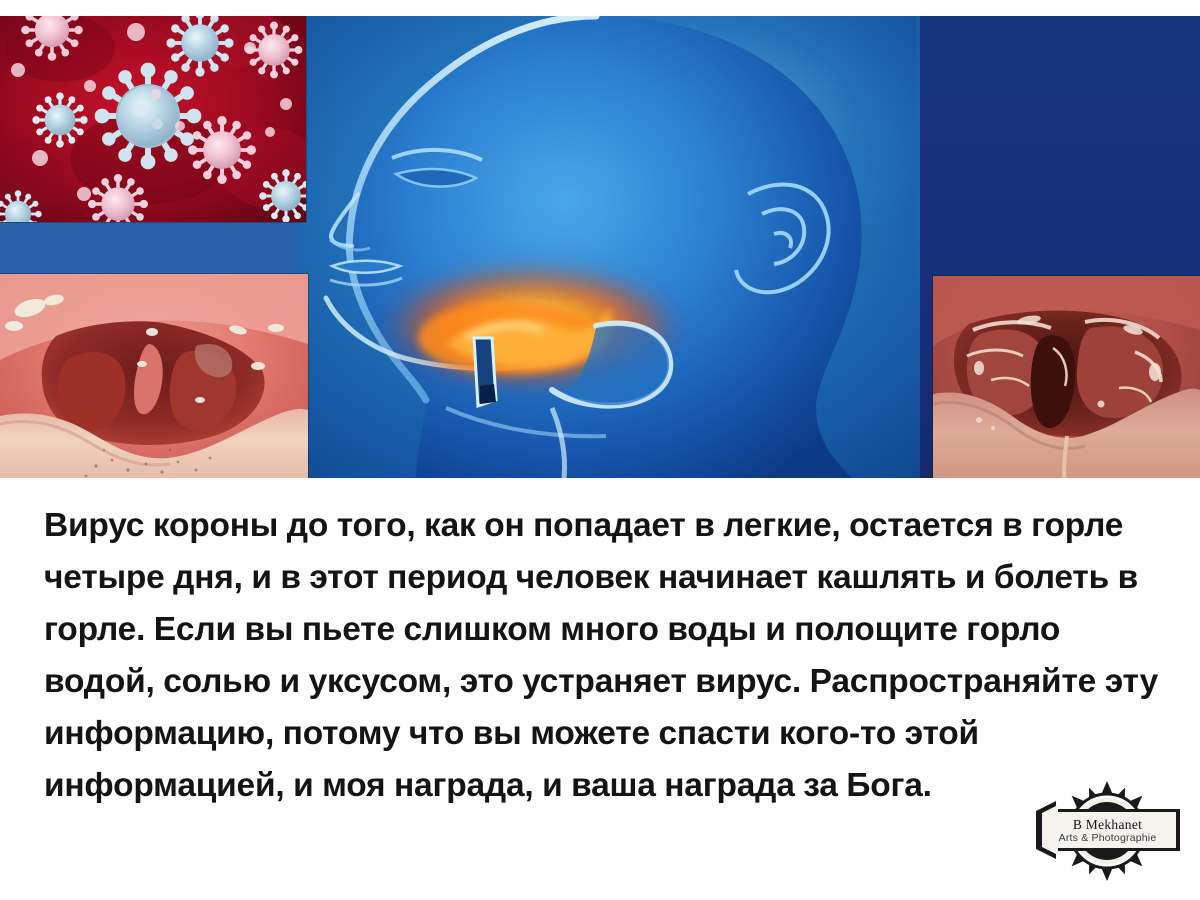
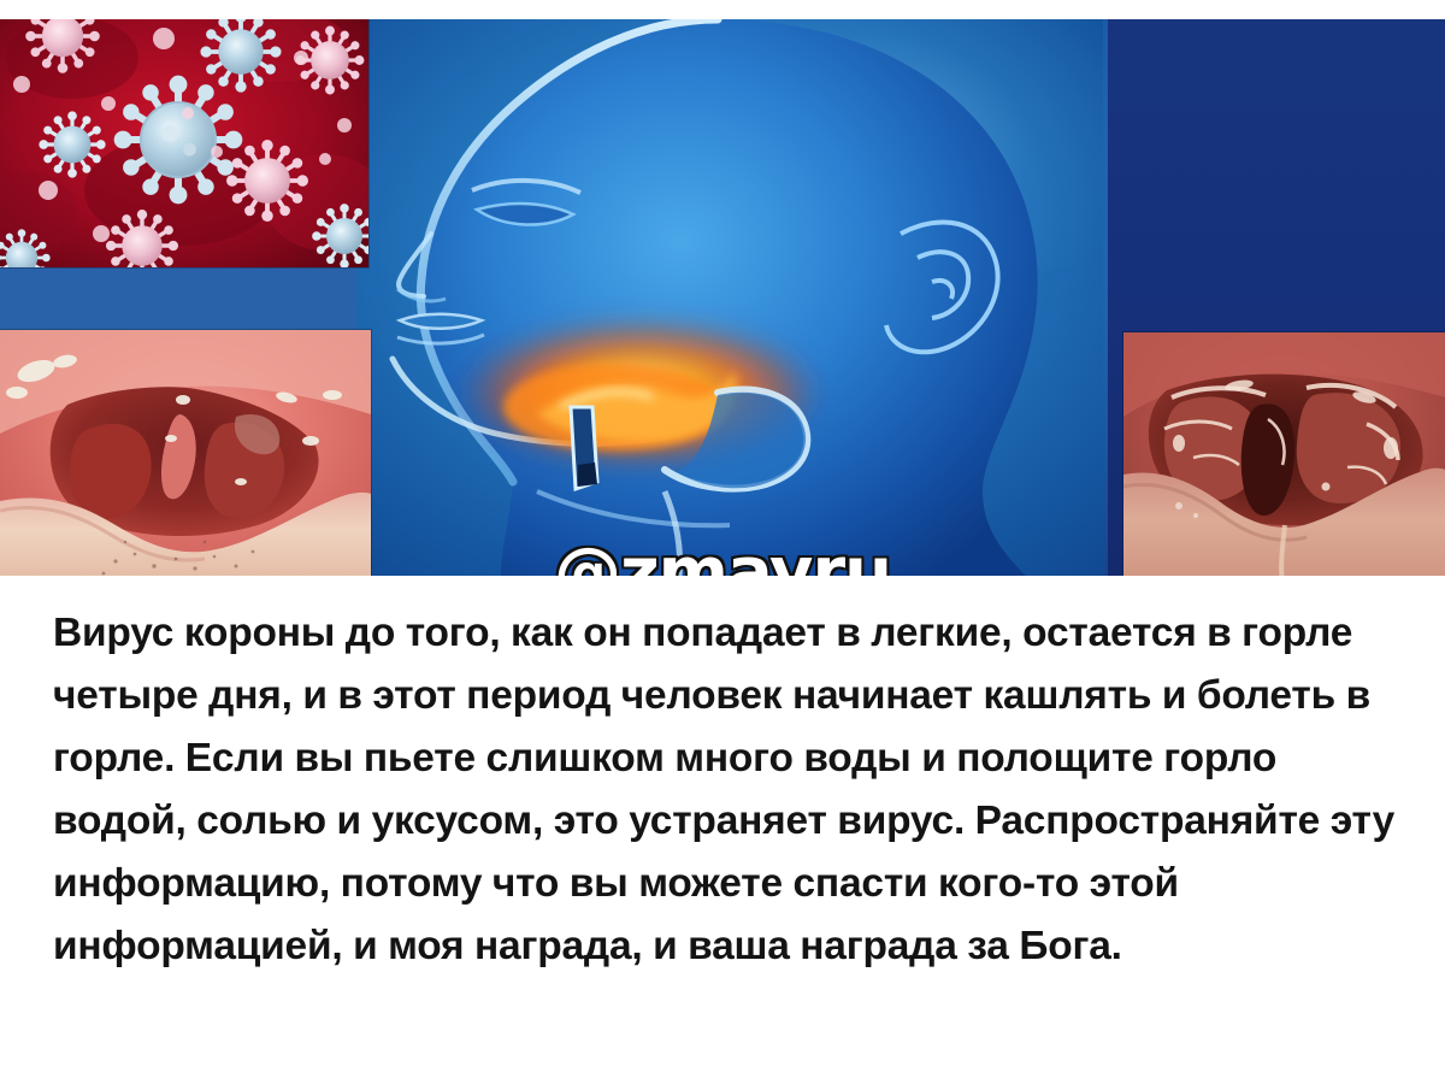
+ @zmayru
  Вирус короны до того, как он попадает в легкие, остается в горле четыре дня, и в этот период человек начинает кашлять и болеть в горле. Если вы пьете слишком много воды и полощите горло водой, солью и уксусом, это устраняет вирус. Распространяйте эту информацию, потому что вы можете спасти кого-то этой информацией, и моя награда, и ваша награда за Бога.
- B Mekhanet
- Arts & Photographie
